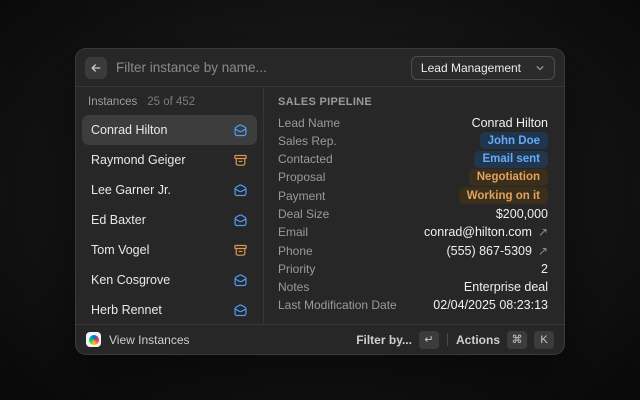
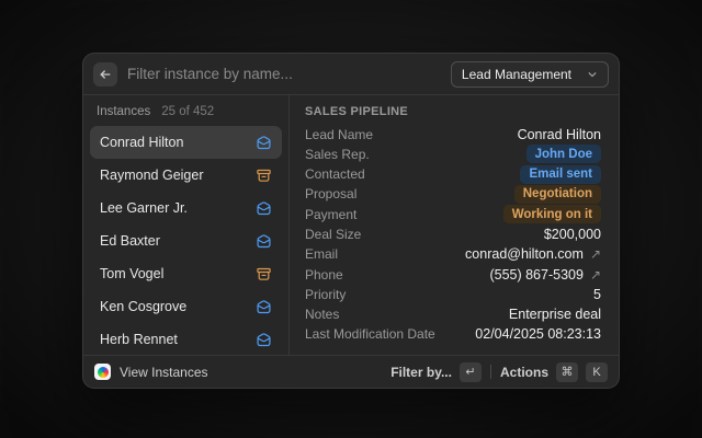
  Filter instance by name...
  Lead Management
  Instances
  25 of 452
  Conrad Hilton
  Raymond Geiger
  Lee Garner Jr.
  Ed Baxter
  Tom Vogel
  Ken Cosgrove
  Herb Rennet
  SALES PIPELINE
  Lead Name
  Conrad Hilton
  Sales Rep.
  John Doe
  Contacted
  Email sent
  Proposal
  Negotiation
  Payment
  Working on it
  Deal Size
  $200,000
  Email
  conrad@hilton.com
  ↗
  Phone
  (555) 867-5309
  ↗
  Priority
- 2
+ 5
  Notes
  Enterprise deal
  Last Modification Date
  02/04/2025 08:23:13
  View Instances
  Filter by...
  ↵
  Actions
  ⌘
  K
